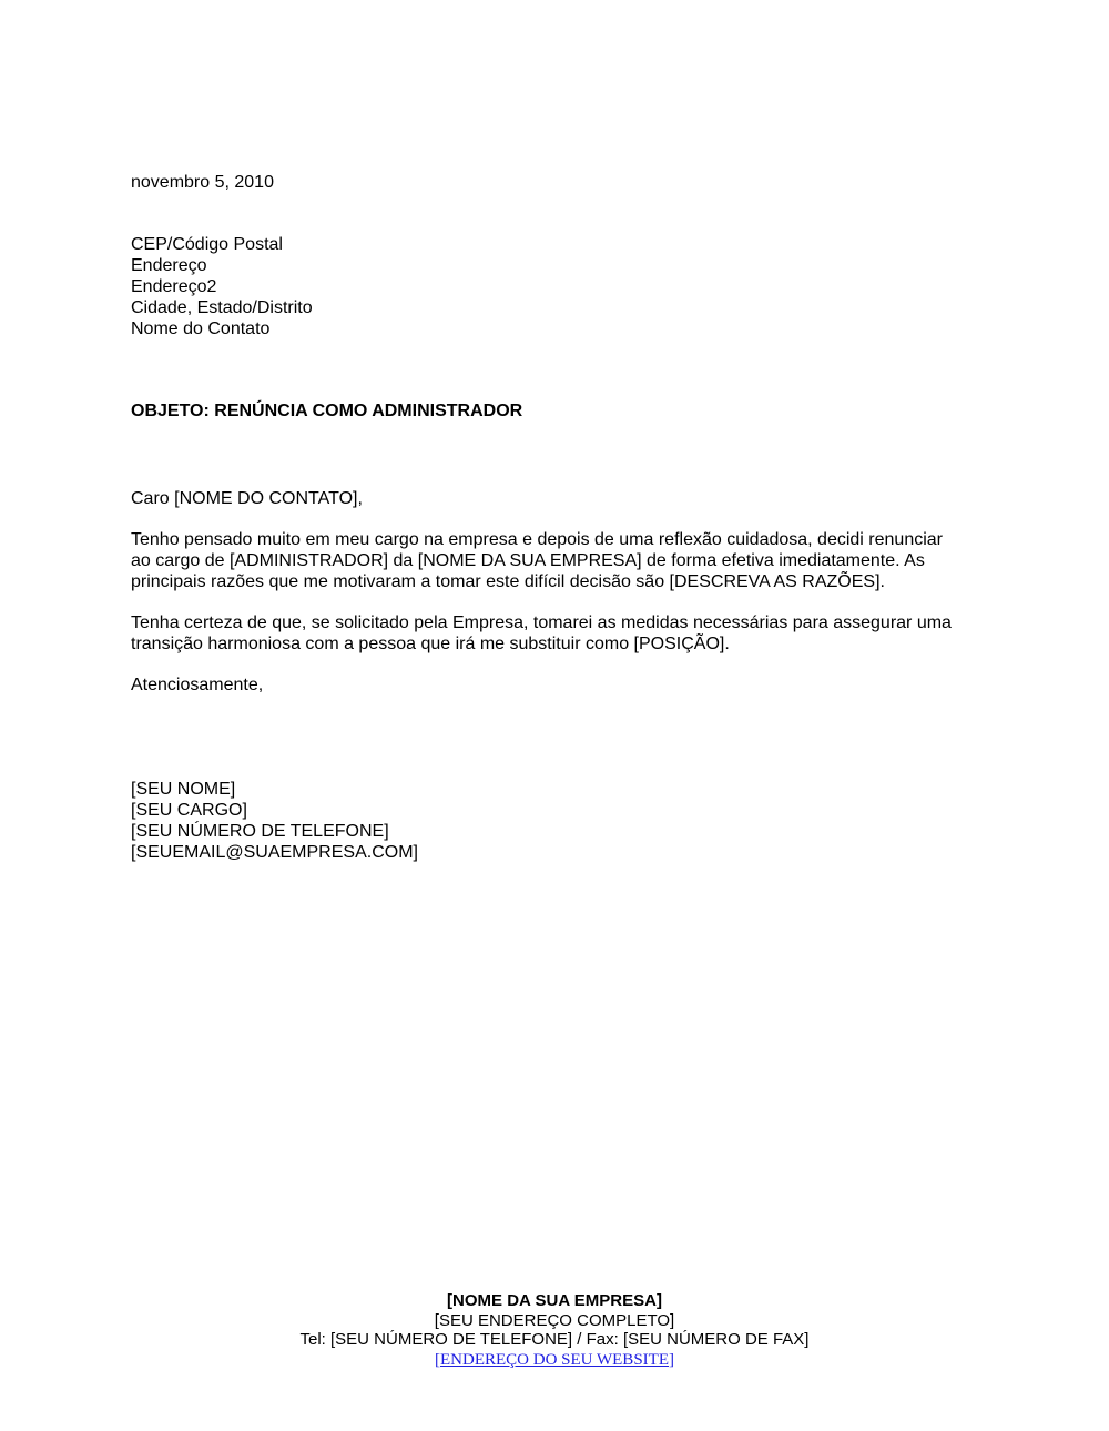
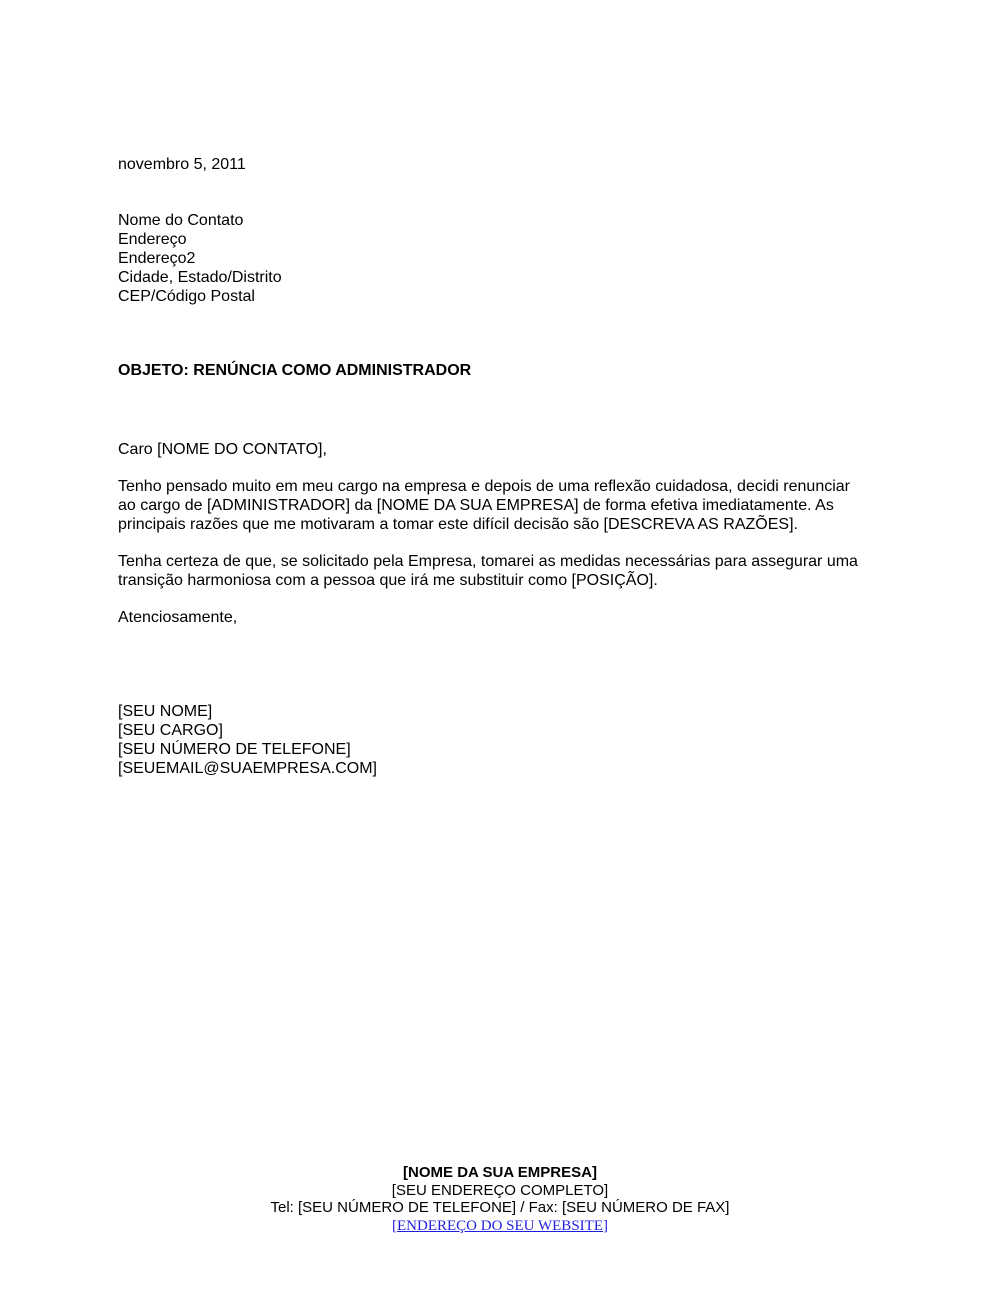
- novembro 5, 2010
+ novembro 5, 2011
- CEP/Código Postal
+ Nome do Contato
  Endereço
  Endereço2
  Cidade, Estado/Distrito
- Nome do Contato
+ CEP/Código Postal
  OBJETO: RENÚNCIA COMO ADMINISTRADOR
  Caro [NOME DO CONTATO],
  Tenho pensado muito em meu cargo na empresa e depois de uma reflexão cuidadosa, decidi renunciar
  ao cargo de [ADMINISTRADOR] da [NOME DA SUA EMPRESA] de forma efetiva imediatamente. As
  principais razões que me motivaram a tomar este difícil decisão são [DESCREVA AS RAZÕES].
  Tenha certeza de que, se solicitado pela Empresa, tomarei as medidas necessárias para assegurar uma
  transição harmoniosa com a pessoa que irá me substituir como [POSIÇÃO].
  Atenciosamente,
  [SEU NOME]
  [SEU CARGO]
  [SEU NÚMERO DE TELEFONE]
  [SEUEMAIL@SUAEMPRESA.COM]
  [NOME DA SUA EMPRESA]
  [SEU ENDEREÇO COMPLETO]
  Tel: [SEU NÚMERO DE TELEFONE] / Fax: [SEU NÚMERO DE FAX]
  [ENDEREÇO DO SEU WEBSITE]
